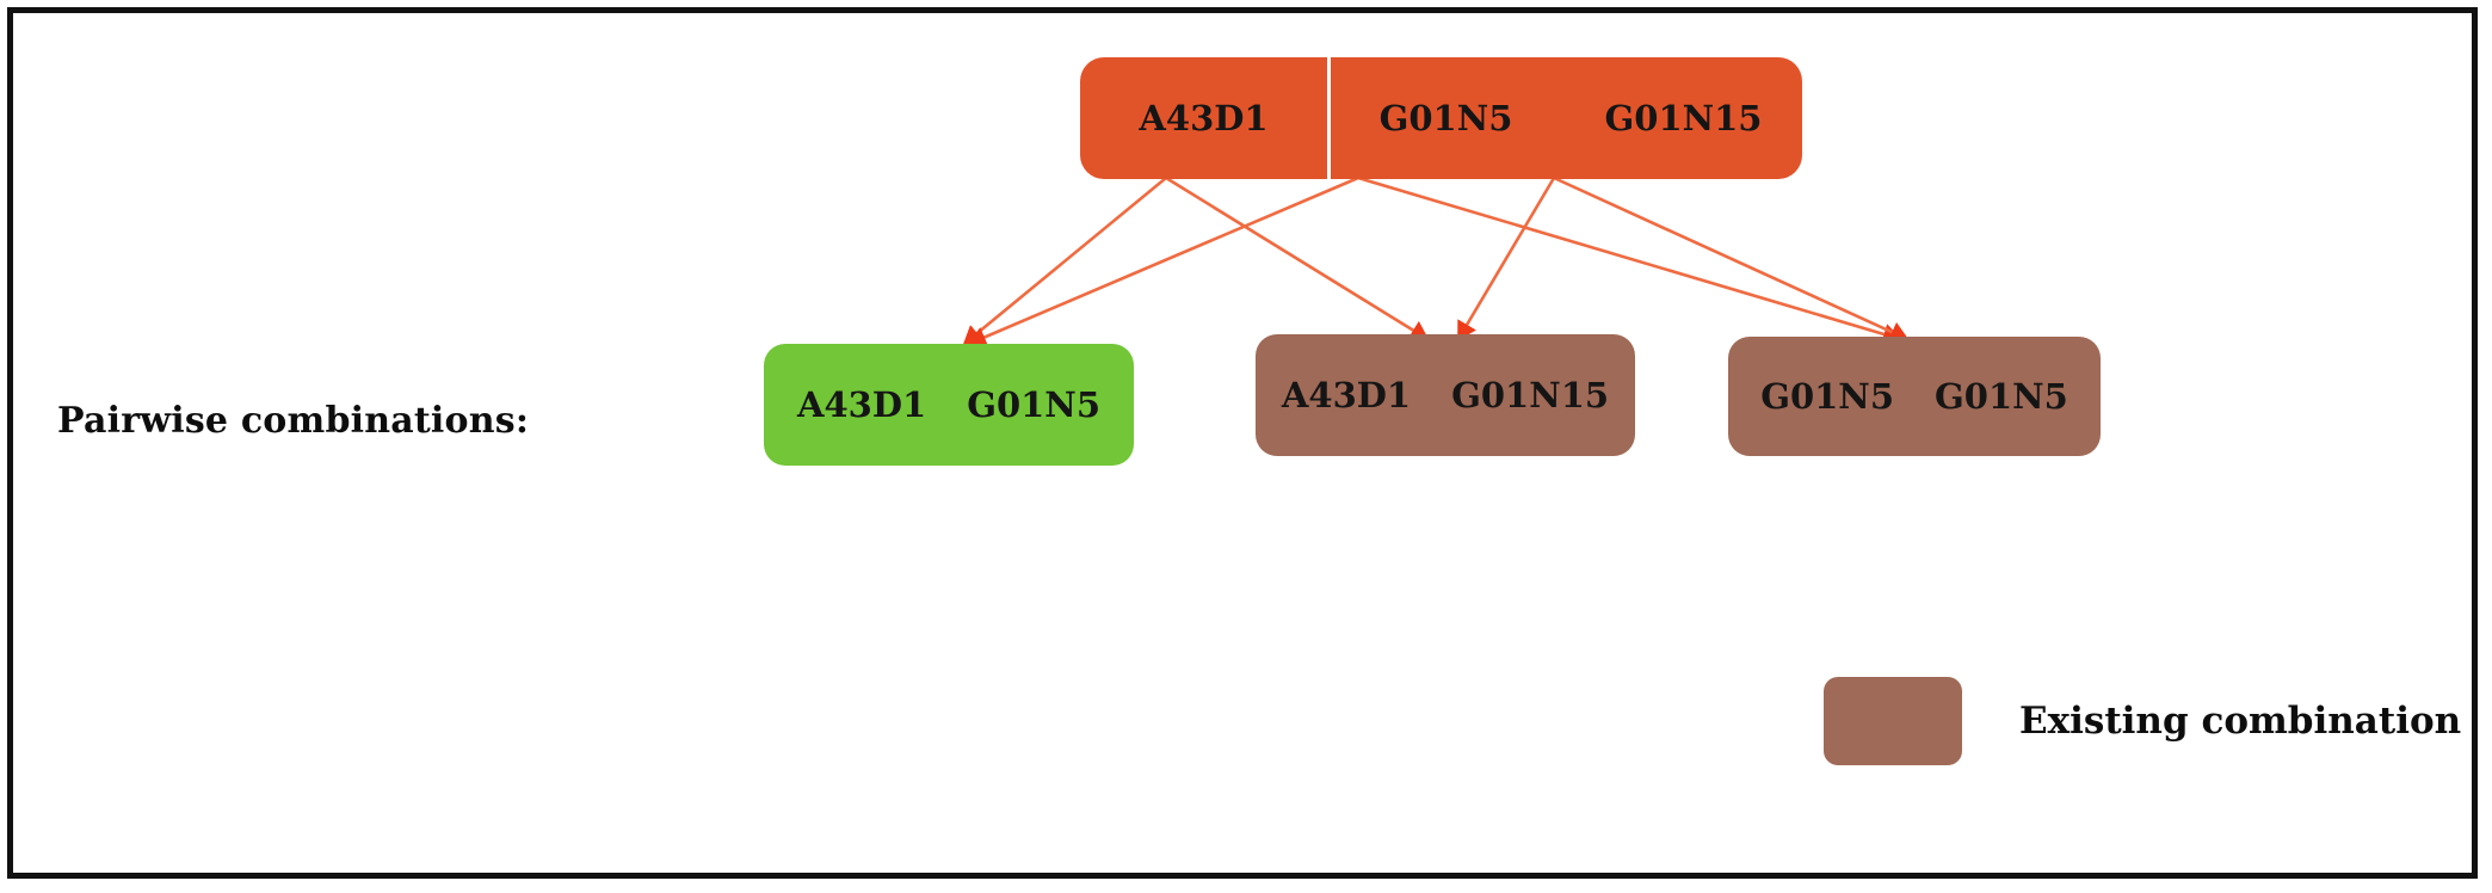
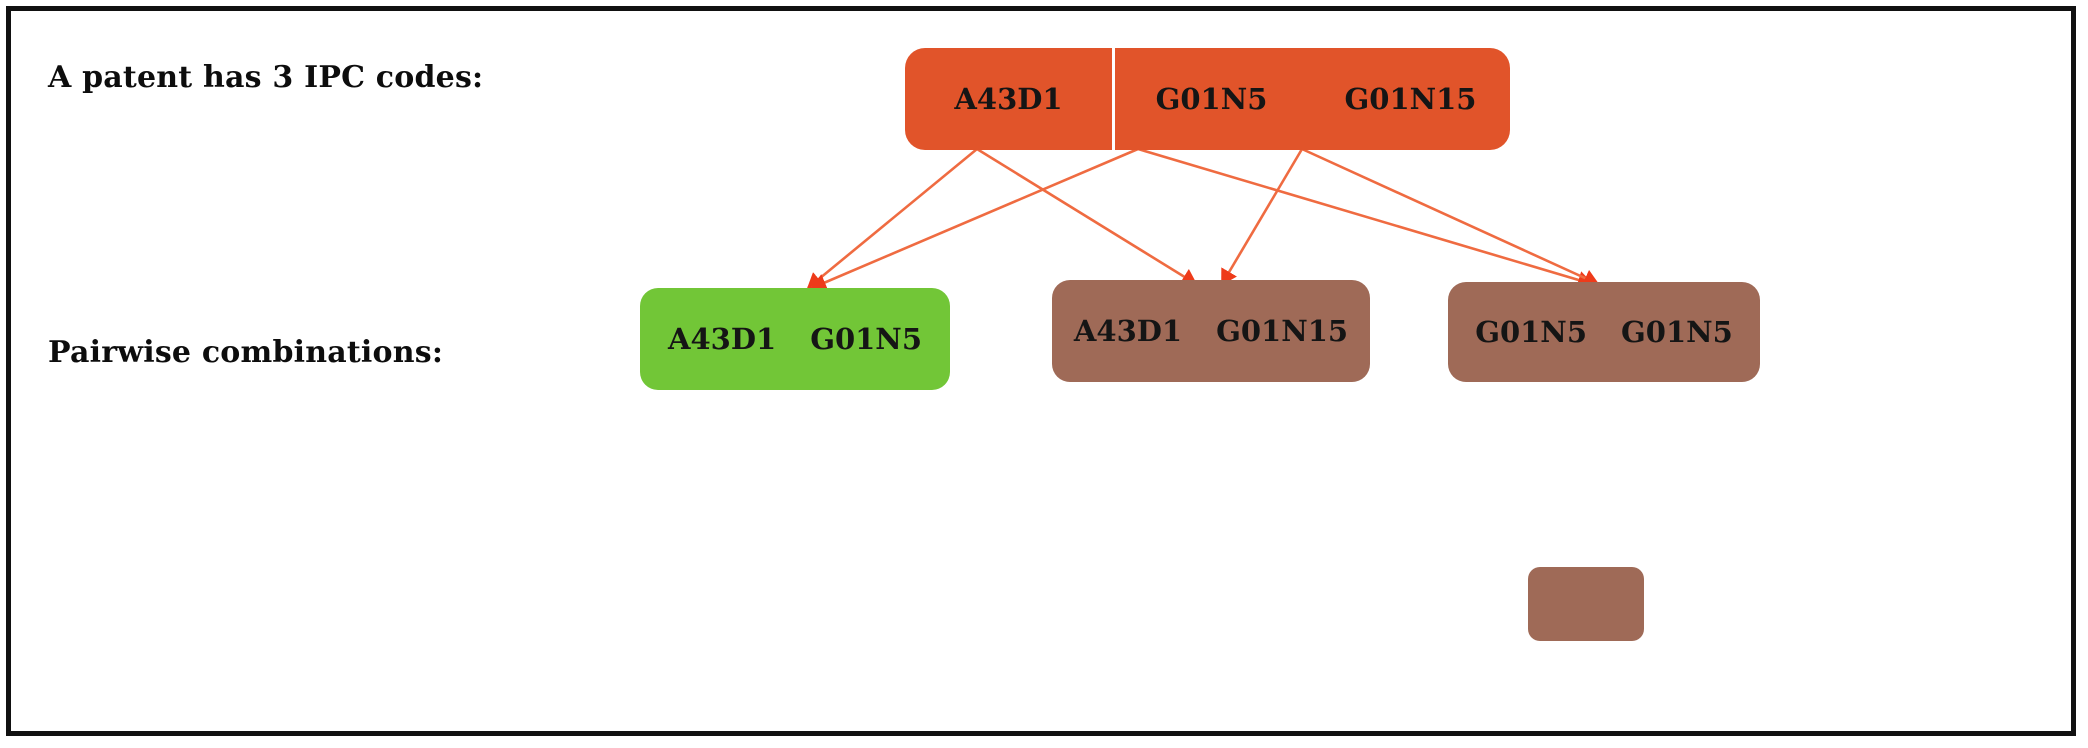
+ A patent has 3 IPC codes:
  Pairwise combinations:
  A43D1
  G01N5
  G01N15
  A43D1
  G01N5
  A43D1
  G01N15
  G01N5
  G01N5
- Existing combination
